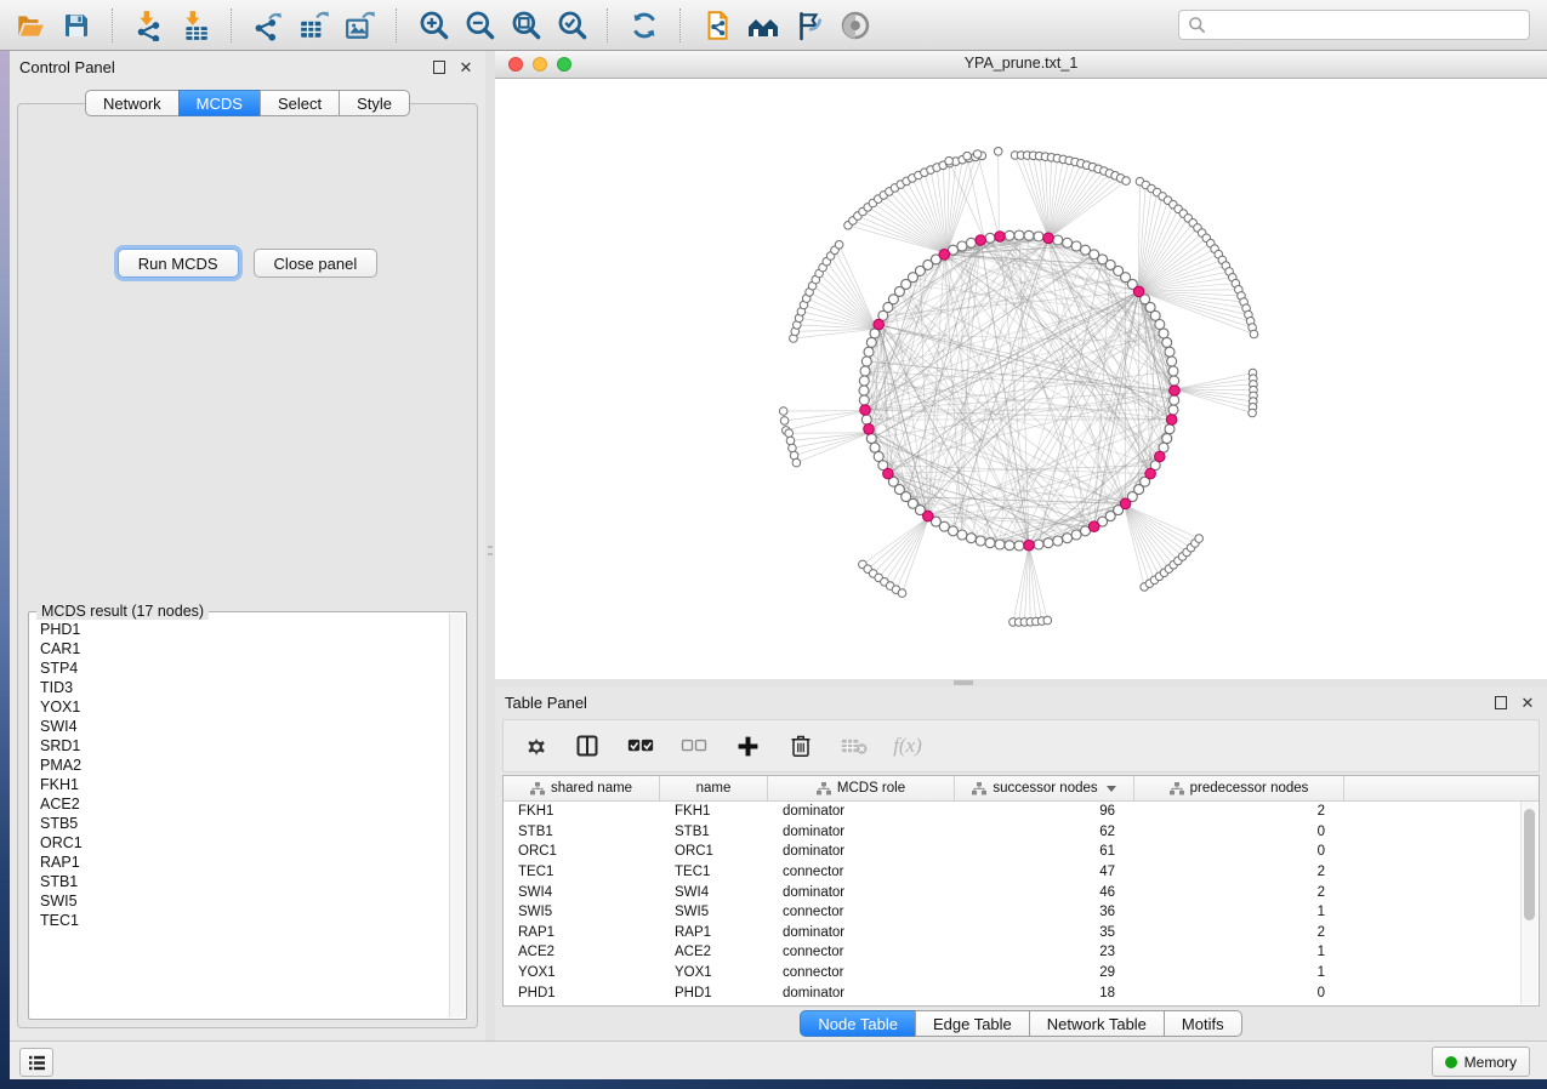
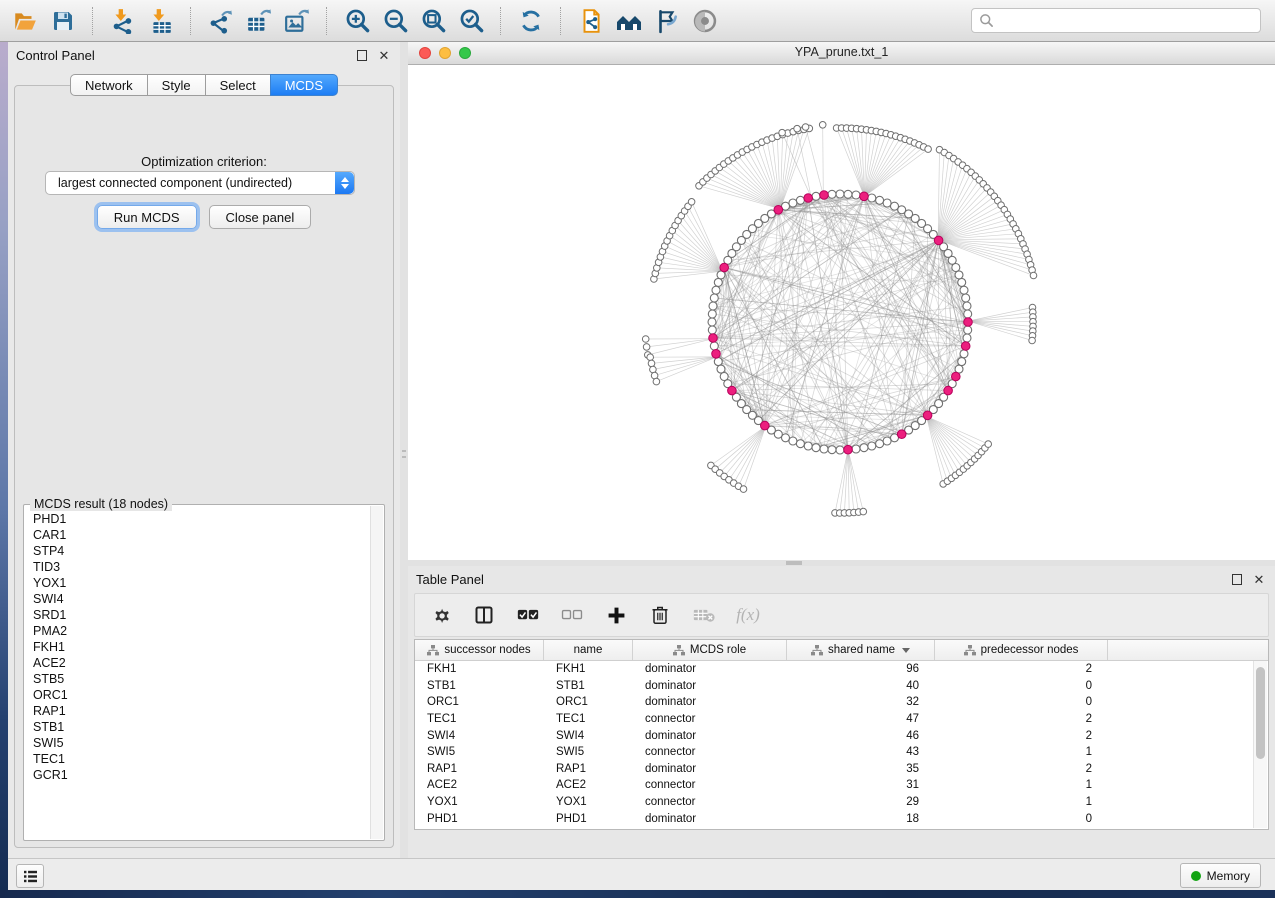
  Control Panel
  ✕
  Network
- MCDS
+ Style
  Select
- Style
+ MCDS
+ Optimization criterion:
+ largest connected component (undirected)
  Run MCDS
  Close panel
- MCDS result (17 nodes)
+ MCDS result (18 nodes)
  PHD1
  CAR1
  STP4
  TID3
  YOX1
  SWI4
  SRD1
  PMA2
  FKH1
  ACE2
  STB5
  ORC1
  RAP1
  STB1
  SWI5
  TEC1
+ GCR1
  YPA_prune.txt_1
  Table Panel
  ✕
  f(x)
- shared name
+ successor nodes
  name
  MCDS role
- successor nodes
+ shared name
  predecessor nodes
  FKH1
  FKH1
  dominator
  96
  2
  STB1
  STB1
  dominator
- 62
+ 40
  0
  ORC1
  ORC1
  dominator
- 61
+ 32
  0
  TEC1
  TEC1
  connector
  47
  2
  SWI4
  SWI4
  dominator
  46
  2
  SWI5
  SWI5
  connector
- 36
+ 43
  1
  RAP1
  RAP1
  dominator
  35
  2
  ACE2
  ACE2
  connector
- 23
+ 31
  1
  YOX1
  YOX1
  connector
  29
  1
  PHD1
  PHD1
  dominator
  18
  0
- Node Table
- Edge Table
- Network Table
- Motifs
  Memory
